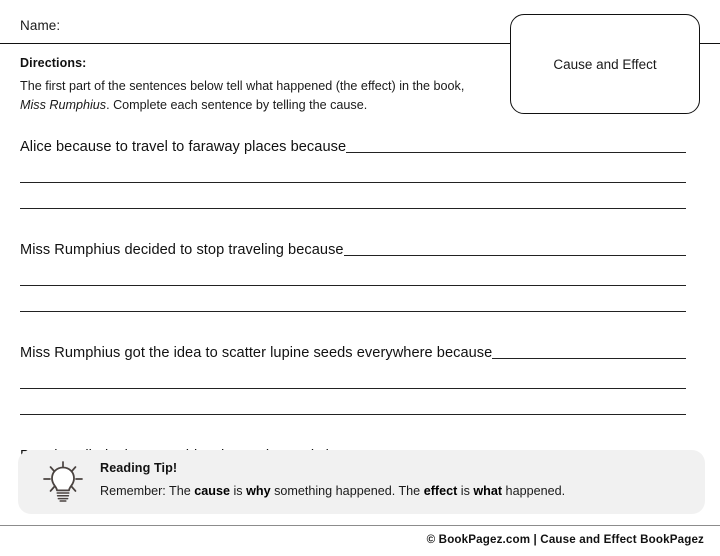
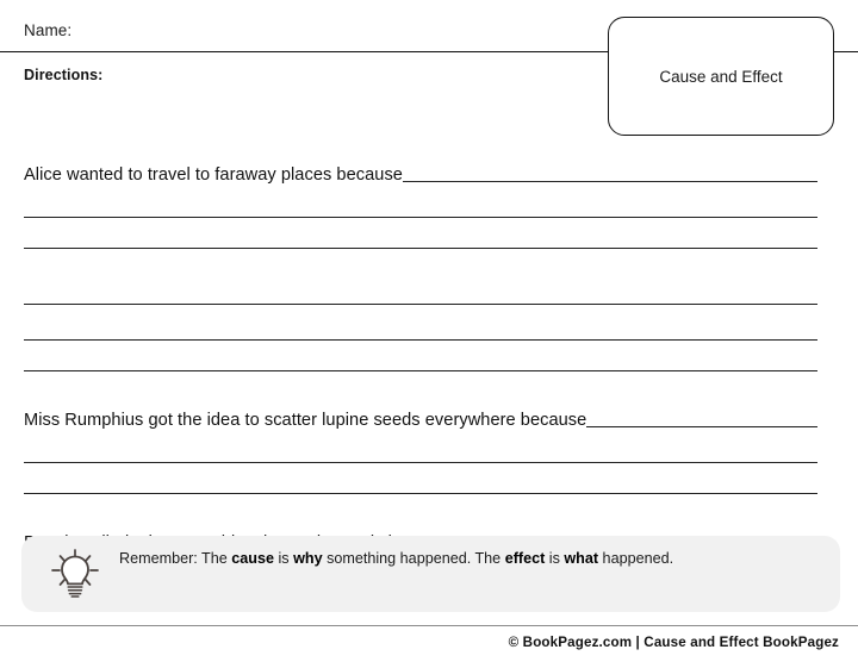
  Name:
  Cause and Effect
  Directions:
- The first part of the sentences below tell what happened (the effect) in the book, Miss Rumphius. Complete each sentence by telling the cause.
- Alice because to travel to faraway places because
+ Alice wanted to travel to faraway places because
- Miss Rumphius decided to stop traveling because
  Miss Rumphius got the idea to scatter lupine seeds everywhere because
- Reading Tip!
  Remember: The cause is why something happened. The effect is what happened.
  © BookPagez.com | Cause and Effect BookPagez
